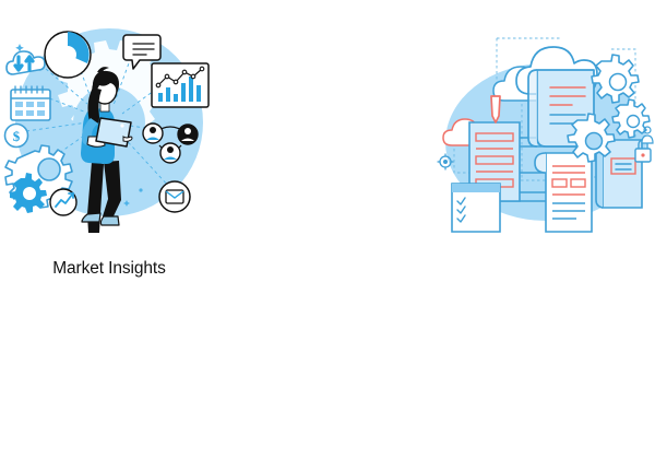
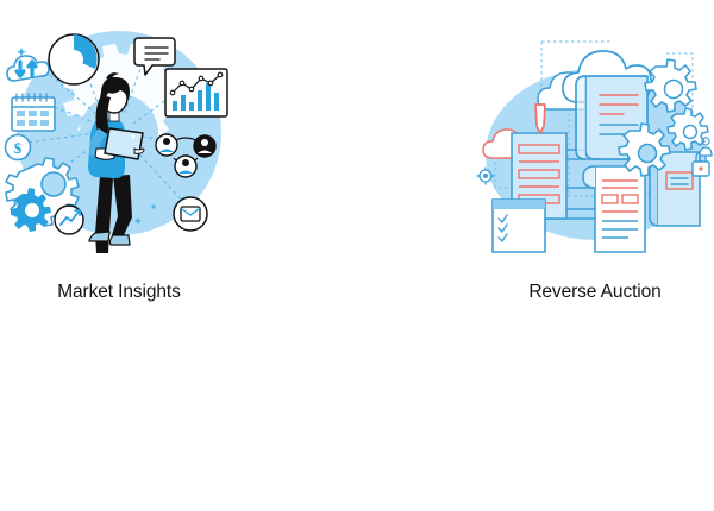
  $
  Market Insights
+ Reverse Auction
